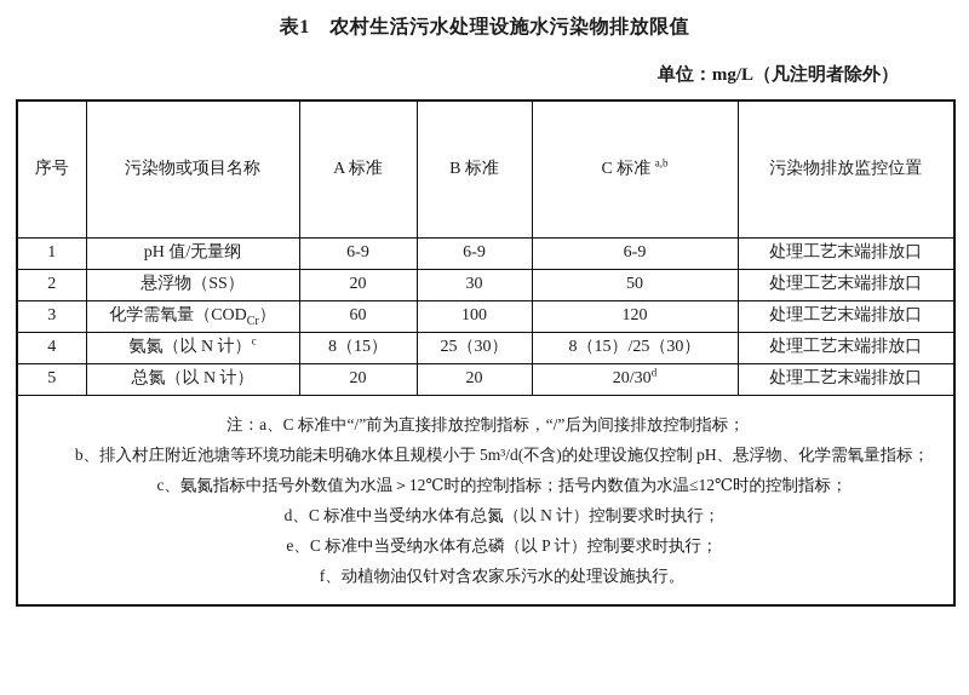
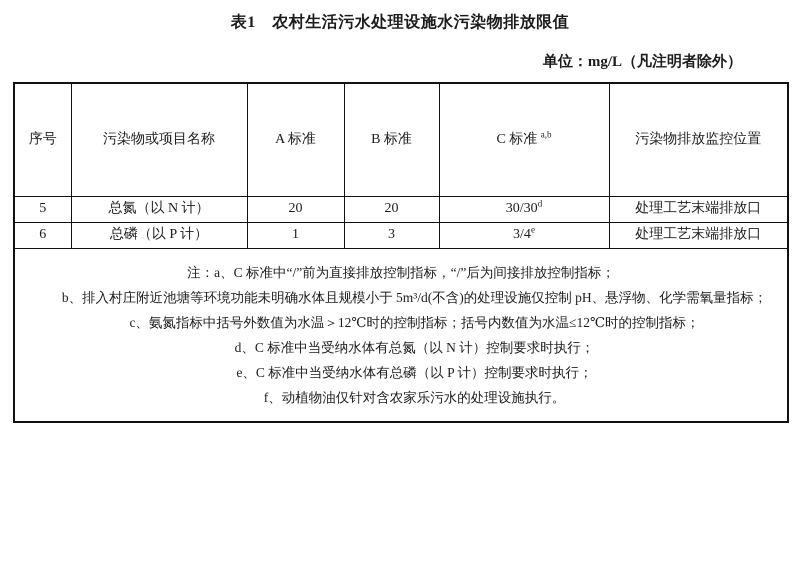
  表1 农村生活污水处理设施水污染物排放限值
  单位：mg/L（凡注明者除外）
  序号	污染物或项目名称	A 标准	B 标准	C 标准 a,b	污染物排放监控位置
- 1	pH 值/无量纲	6-9	6-9	6-9	处理工艺末端排放口
- 2	悬浮物（SS）	20	30	50	处理工艺末端排放口
- 3	化学需氧量（CODCr）	60	100	120	处理工艺末端排放口
- 4	氨氮（以 N 计）c	8（15）	25（30）	8（15）/25（30）	处理工艺末端排放口
- 5	总氮（以 N 计）	20	20	20/30d	处理工艺末端排放口
+ 5	总氮（以 N 计）	20	20	30/30d	处理工艺末端排放口
+ 6	总磷（以 P 计）	1	3	3/4e	处理工艺末端排放口
  注：a、C 标准中“/”前为直接排放控制指标，“/”后为间接排放控制指标； b、排入村庄附近池塘等环境功能未明确水体且规模小于 5m³/d(不含)的处理设施仅控制 pH、悬浮物、化学需氧量指标； c、氨氮指标中括号外数值为水温＞12℃时的控制指标；括号内数值为水温≤12℃时的控制指标； d、C 标准中当受纳水体有总氮（以 N 计）控制要求时执行； e、C 标准中当受纳水体有总磷（以 P 计）控制要求时执行； f、动植物油仅针对含农家乐污水的处理设施执行。
